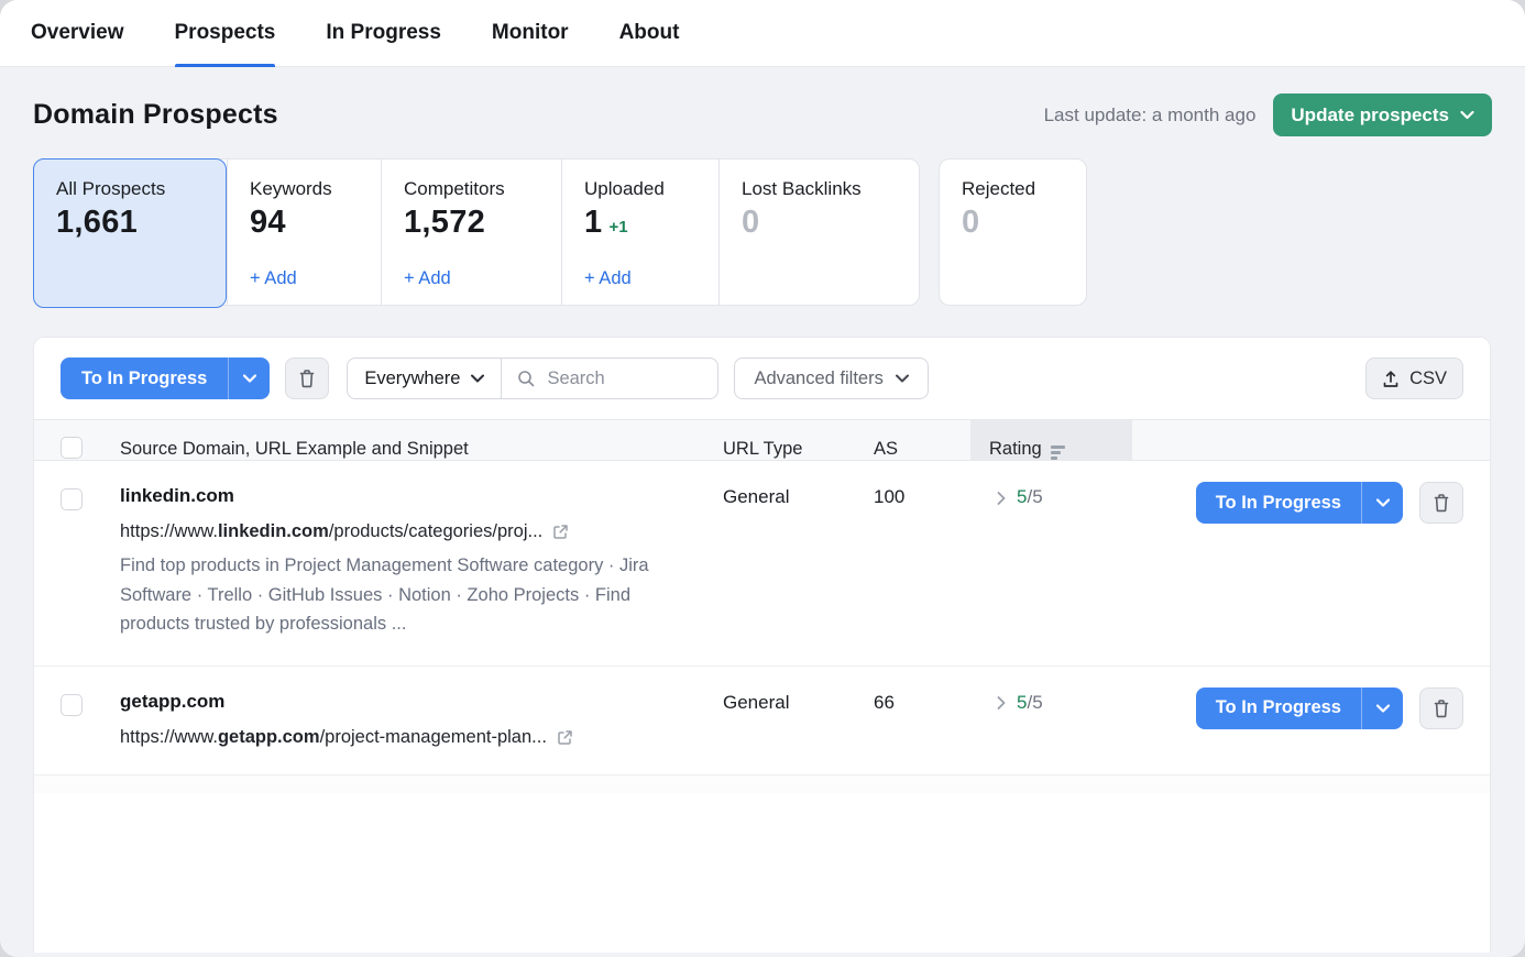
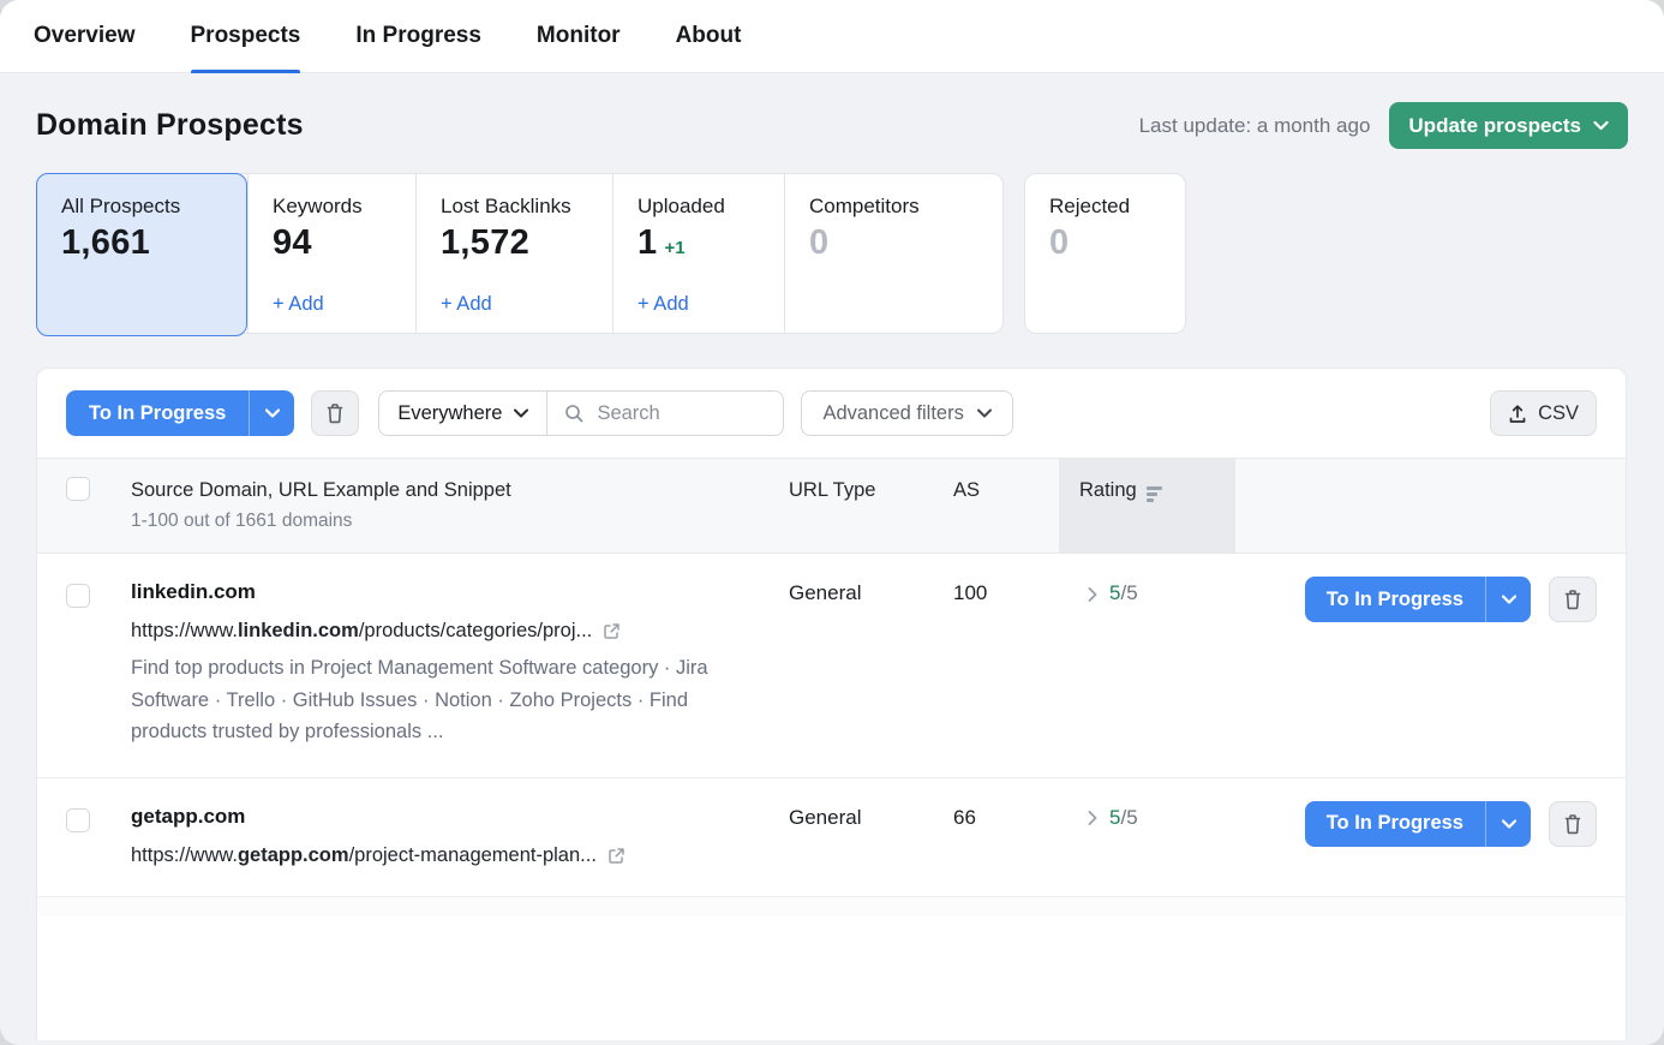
  Overview
  Prospects
  In Progress
  Monitor
  About
  Domain Prospects
  Last update: a month ago
  Update prospects
  All Prospects
  1,661
  Keywords
  94
  + Add
- Competitors
+ Lost Backlinks
  1,572
  + Add
  Uploaded
  1
  +1
  + Add
- Lost Backlinks
+ Competitors
  0
  Rejected
  0
  To In Progress
  Everywhere
  Search
  Advanced filters
  CSV
  Source Domain, URL Example and Snippet
+ 1-100 out of 1661 domains
  URL Type
  AS
  Rating
  linkedin.com
  https://www.linkedin.com/products/categories/proj...
  Find top products in Project Management Software category · Jira Software · Trello · GitHub Issues · Notion · Zoho Projects · Find products trusted by professionals ...
  General
  100
  5/5
  To In Progress
  getapp.com
  https://www.getapp.com/project-management-plan...
  General
  66
  5/5
  To In Progress
